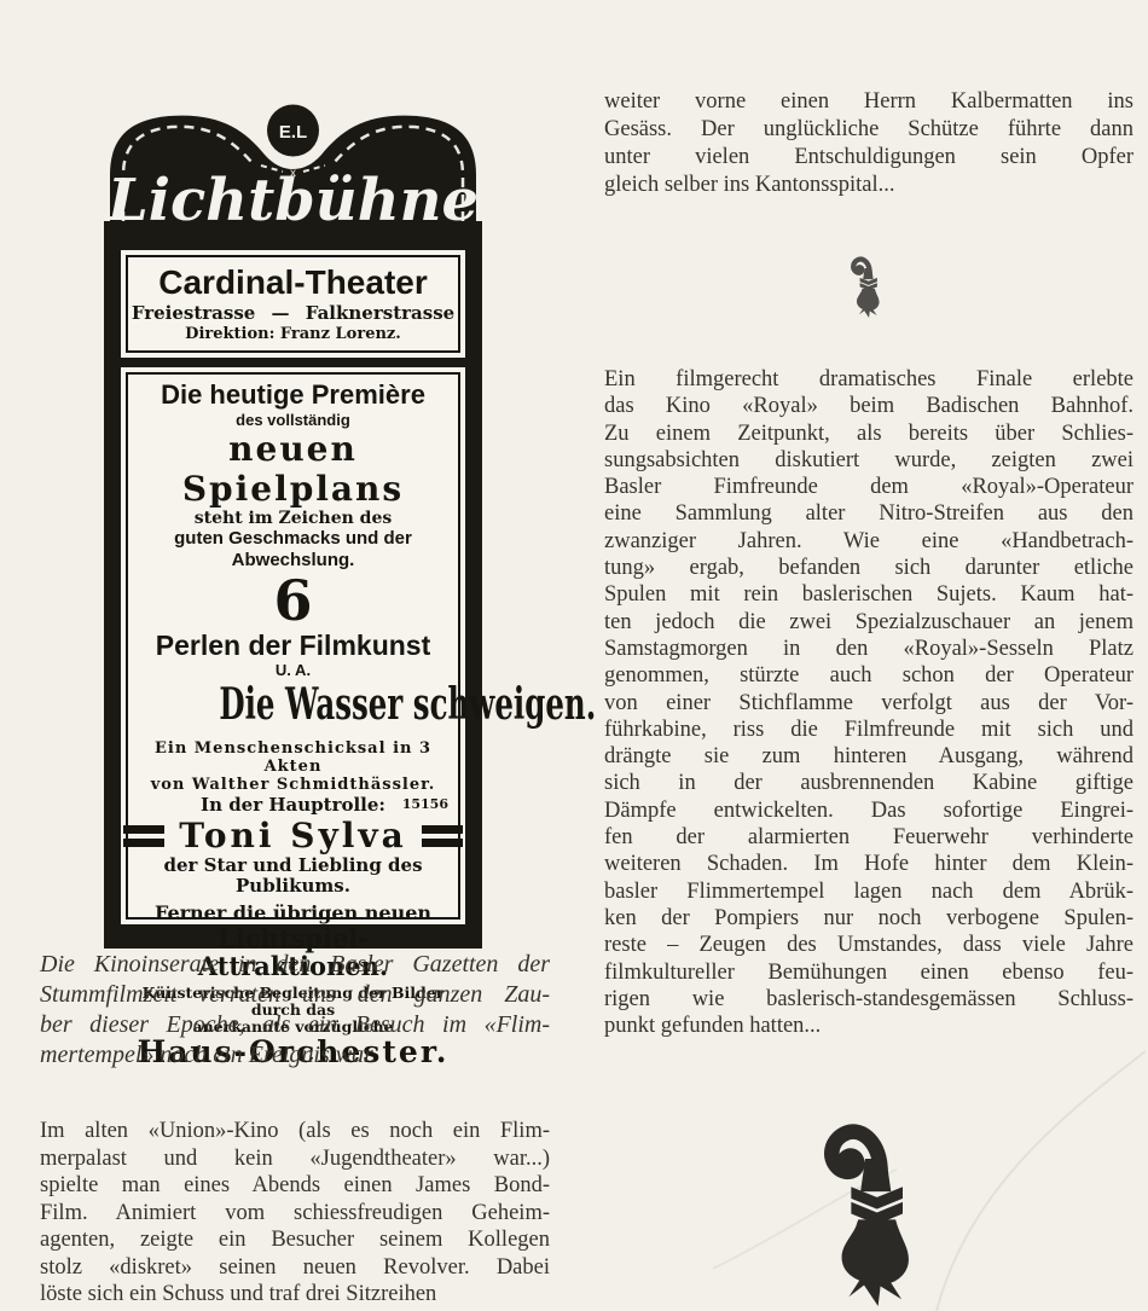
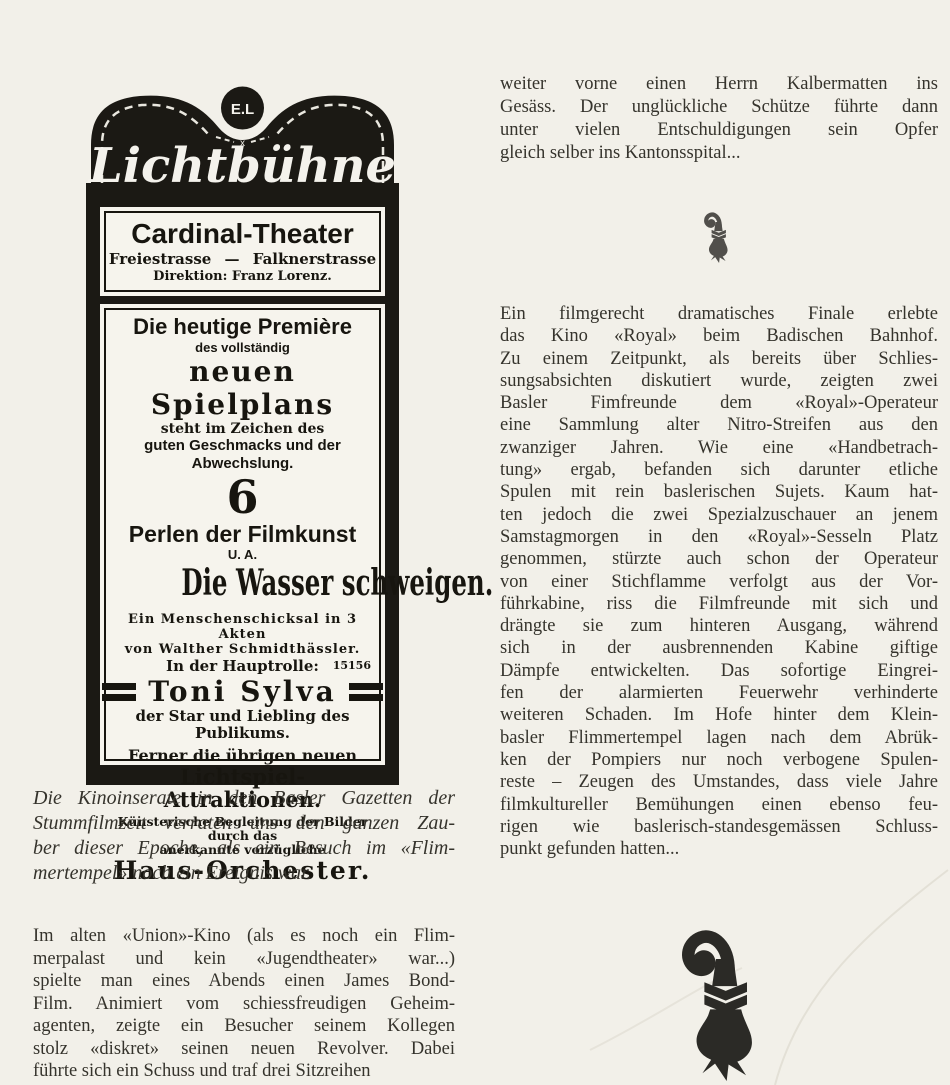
  x
  E.L
  Lichtbühne
  Cardinal-Theater
  Freiestrasse — Falknerstrasse
  Direktion: Franz Lorenz.
  Die heutige Première
  des vollständig
  neuen Spielplans
  steht im Zeichen des
  guten Geschmacks und der Abwechslung.
  6
  Perlen der Filmkunst
  U. A.
  Die Wasser schweigen.
  Ein Menschenschicksal in 3 Akten
  von Walther Schmidthässler.
  In der Hauptrolle:
  15156
  Toni Sylva
  der Star und Liebling des Publikums.
  Ferner die übrigen neuen
  Lichtspiel-Attraktionen.
  Künsterische Begleitung der Bilder durch das
  anerkannte vorzügliche
  Haus-Orchester.
  Die Kinoinserate in den Basler Gazetten der
  Stummfilmzeit verraten uns den ganzen Zau-
  ber dieser Epoche, als ein Besuch im «Flim-
  mertempel» noch ein Ereignis war.
  Im alten «Union»-Kino (als es noch ein Flim-
  merpalast und kein «Jugendtheater» war...)
  spielte man eines Abends einen James Bond-
  Film. Animiert vom schiessfreudigen Geheim-
  agenten, zeigte ein Besucher seinem Kollegen
  stolz «diskret» seinen neuen Revolver. Dabei
- löste sich ein Schuss und traf drei Sitzreihen
+ führte sich ein Schuss und traf drei Sitzreihen
  weiter vorne einen Herrn Kalbermatten ins
  Gesäss. Der unglückliche Schütze führte dann
  unter vielen Entschuldigungen sein Opfer
  gleich selber ins Kantonsspital...
  Ein filmgerecht dramatisches Finale erlebte
  das Kino «Royal» beim Badischen Bahnhof.
  Zu einem Zeitpunkt, als bereits über Schlies-
  sungsabsichten diskutiert wurde, zeigten zwei
  Basler Fimfreunde dem «Royal»-Operateur
  eine Sammlung alter Nitro-Streifen aus den
  zwanziger Jahren. Wie eine «Handbetrach-
  tung» ergab, befanden sich darunter etliche
  Spulen mit rein baslerischen Sujets. Kaum hat-
  ten jedoch die zwei Spezialzuschauer an jenem
  Samstagmorgen in den «Royal»-Sesseln Platz
  genommen, stürzte auch schon der Operateur
  von einer Stichflamme verfolgt aus der Vor-
  führkabine, riss die Filmfreunde mit sich und
  drängte sie zum hinteren Ausgang, während
  sich in der ausbrennenden Kabine giftige
  Dämpfe entwickelten. Das sofortige Eingrei-
  fen der alarmierten Feuerwehr verhinderte
  weiteren Schaden. Im Hofe hinter dem Klein-
  basler Flimmertempel lagen nach dem Abrük-
  ken der Pompiers nur noch verbogene Spulen-
  reste – Zeugen des Umstandes, dass viele Jahre
  filmkultureller Bemühungen einen ebenso feu-
  rigen wie baslerisch-standesgemässen Schluss-
  punkt gefunden hatten...
